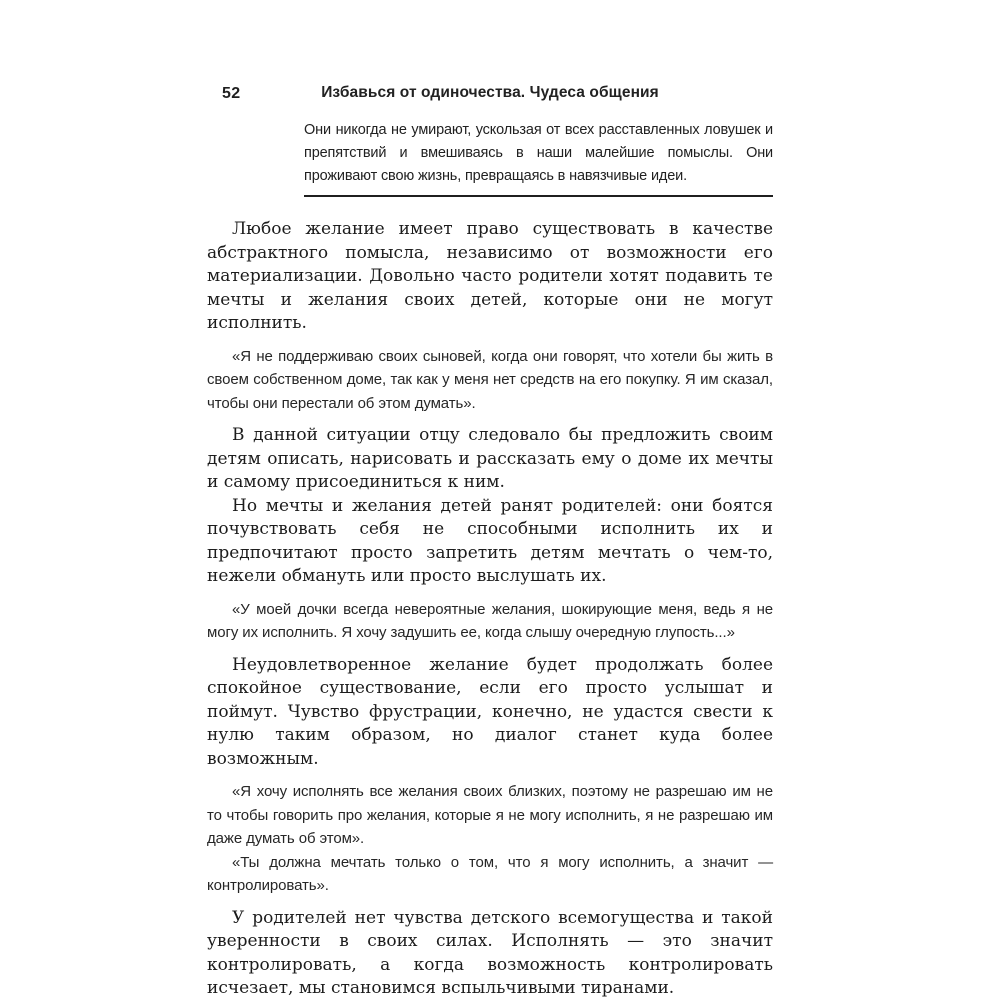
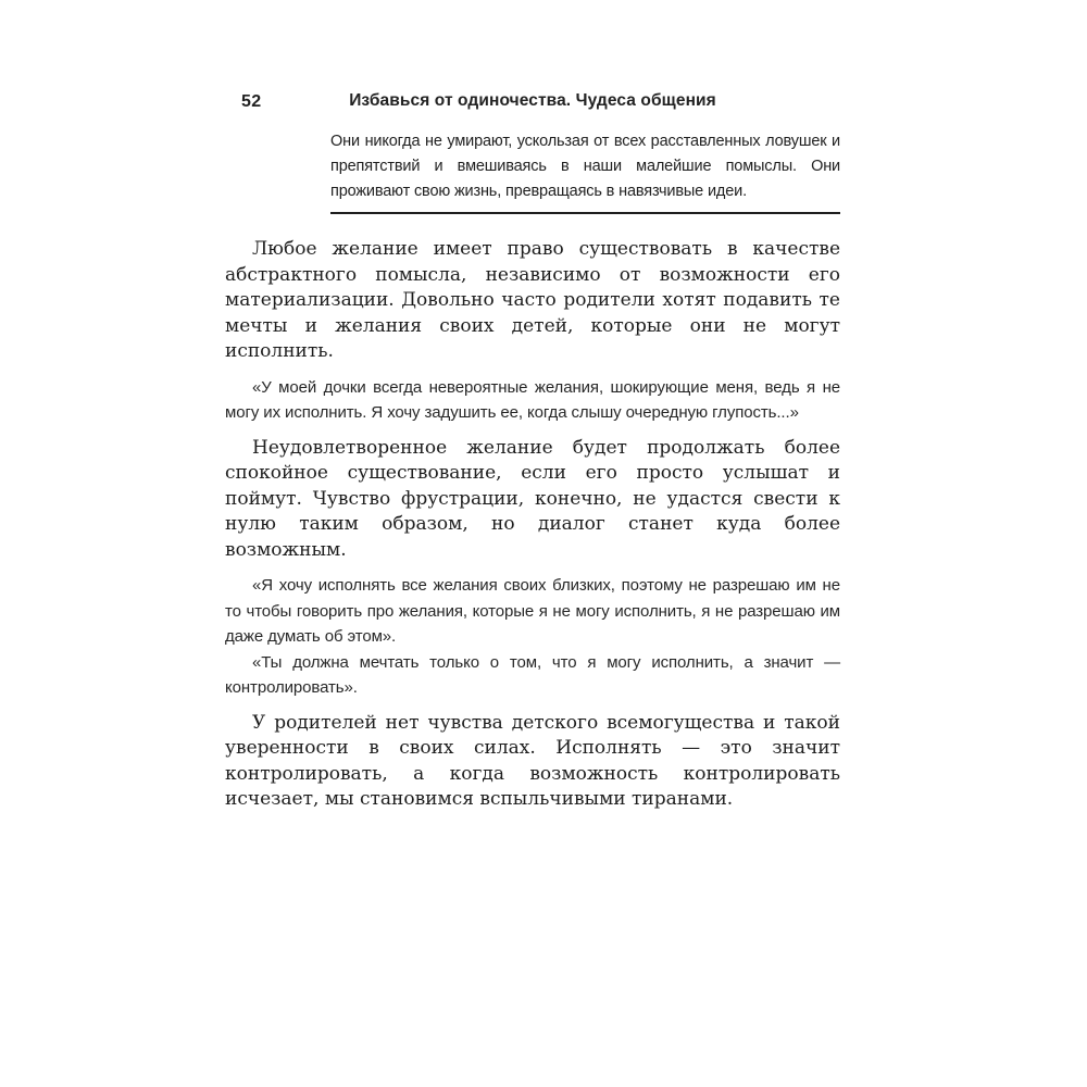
  52
  Избавься от одиночества. Чудеса общения
  Они никогда не умирают, ускользая от всех расставленных ловушек и препятствий и вмешиваясь в наши малейшие помыслы. Они проживают свою жизнь, превращаясь в навязчивые идеи.
  Любое желание имеет право существовать в качестве абстрактного помысла, независимо от возможности его материализации. Довольно часто родители хотят подавить те мечты и желания своих детей, которые они не могут исполнить.
- «Я не поддерживаю своих сыновей, когда они говорят, что хотели бы жить в своем собственном доме, так как у меня нет средств на его покупку. Я им сказал, чтобы они перестали об этом думать».
- В данной ситуации отцу следовало бы предложить своим детям описать, нарисовать и рассказать ему о доме их мечты и самому присоединиться к ним.
- Но мечты и желания детей ранят родителей: они боятся почувствовать себя не способными исполнить их и предпочитают просто запретить детям мечтать о чем-то, нежели обмануть или просто выслушать их.
  «У моей дочки всегда невероятные желания, шокирующие меня, ведь я не могу их исполнить. Я хочу задушить ее, когда слышу очередную глупость...»
  Неудовлетворенное желание будет продолжать более спокойное существование, если его просто услышат и поймут. Чувство фрустрации, конечно, не удастся свести к нулю таким образом, но диалог станет куда более возможным.
  «Я хочу исполнять все желания своих близких, поэтому не разрешаю им не то чтобы говорить про желания, которые я не могу исполнить, я не разрешаю им даже думать об этом».
  «Ты должна мечтать только о том, что я могу исполнить, а значит — контролировать».
  У родителей нет чувства детского всемогущества и такой уверенности в своих силах. Исполнять — это значит контролировать, а когда возможность контролировать исчезает, мы становимся вспыльчивыми тиранами.
